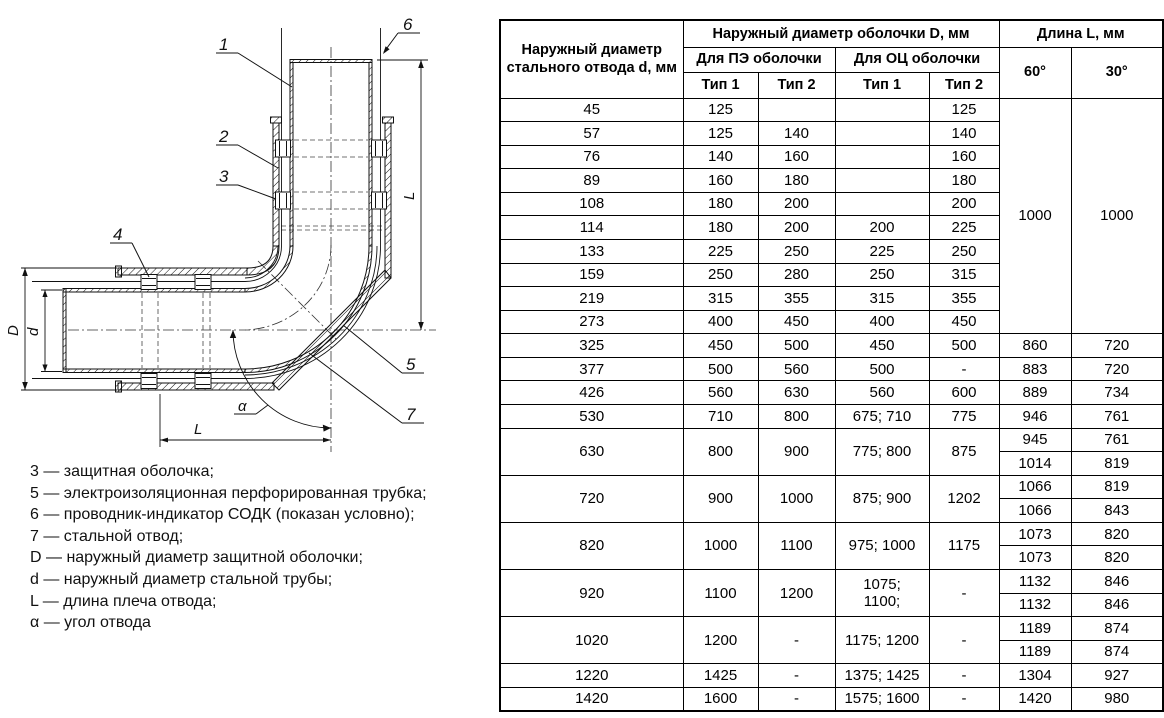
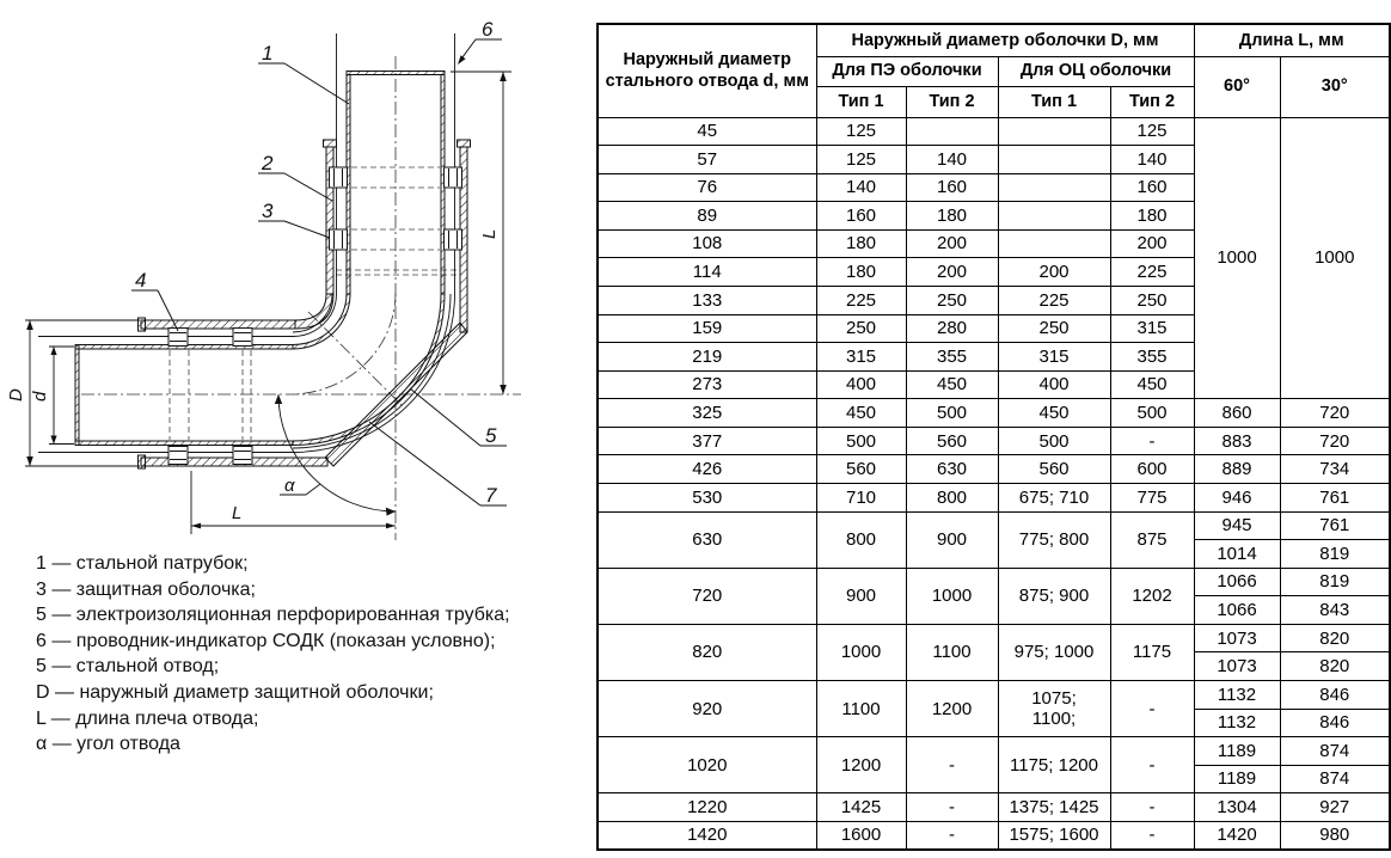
  L
  α
  1
  2
  3
  4
  5
  6
  7
+ 1 — стальной патрубок;
  3 — защитная оболочка;
  5 — электроизоляционная перфорированная трубка;
  6 — проводник-индикатор СОДК (показан условно);
- 7 — стальной отвод;
+ 5 — стальной отвод;
  D — наружный диаметр защитной оболочки;
- d — наружный диаметр стальной трубы;
  L — длина плеча отвода;
  α — угол отвода
  Наружный диаметр стального отвода d, мм	Наружный диаметр оболочки D, мм	Длина L, мм
  Для ПЭ оболочки	Для ОЦ оболочки	60°	30°
  Тип 1	Тип 2	Тип 1	Тип 2
  45	125			125	1000	1000
  57	125	140		140
  76	140	160		160
  89	160	180		180
  108	180	200		200
  114	180	200	200	225
  133	225	250	225	250
  159	250	280	250	315
  219	315	355	315	355
  273	400	450	400	450
  325	450	500	450	500	860	720
  377	500	560	500	-	883	720
  426	560	630	560	600	889	734
  530	710	800	675; 710	775	946	761
  630	800	900	775; 800	875	945	761
  1014	819
  720	900	1000	875; 900	1202	1066	819
  1066	843
  820	1000	1100	975; 1000	1175	1073	820
  1073	820
  920	1100	1200	1075; 1100;	-	1132	846
  1132	846
  1020	1200	-	1175; 1200	-	1189	874
  1189	874
  1220	1425	-	1375; 1425	-	1304	927
  1420	1600	-	1575; 1600	-	1420	980
